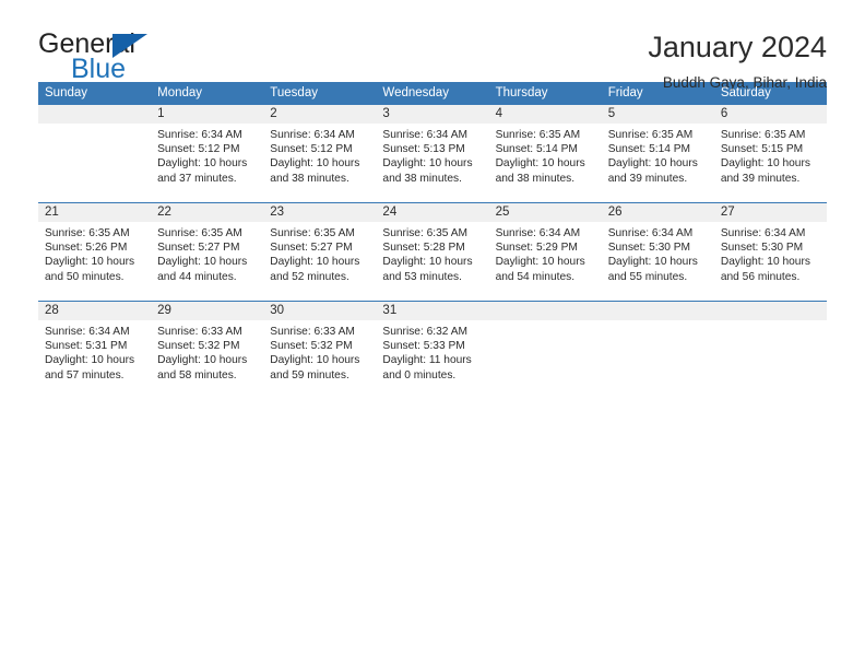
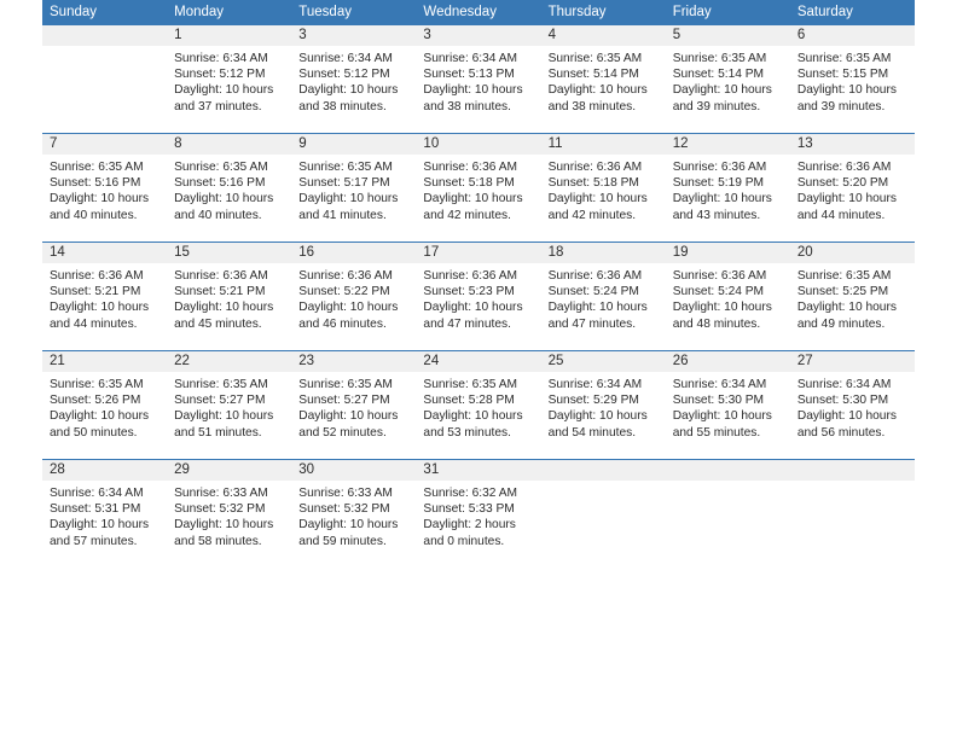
- General
- Blue
- January 2024
- Buddh Gaya, Bihar, India
  Sunday	Monday	Tuesday	Wednesday	Thursday	Friday	Saturday
- 	1Sunrise: 6:34 AMSunset: 5:12 PMDaylight: 10 hoursand 37 minutes.	2Sunrise: 6:34 AMSunset: 5:12 PMDaylight: 10 hoursand 38 minutes.	3Sunrise: 6:34 AMSunset: 5:13 PMDaylight: 10 hoursand 38 minutes.	4Sunrise: 6:35 AMSunset: 5:14 PMDaylight: 10 hoursand 38 minutes.	5Sunrise: 6:35 AMSunset: 5:14 PMDaylight: 10 hoursand 39 minutes.	6Sunrise: 6:35 AMSunset: 5:15 PMDaylight: 10 hoursand 39 minutes.
+ 	1Sunrise: 6:34 AMSunset: 5:12 PMDaylight: 10 hoursand 37 minutes.	3Sunrise: 6:34 AMSunset: 5:12 PMDaylight: 10 hoursand 38 minutes.	3Sunrise: 6:34 AMSunset: 5:13 PMDaylight: 10 hoursand 38 minutes.	4Sunrise: 6:35 AMSunset: 5:14 PMDaylight: 10 hoursand 38 minutes.	5Sunrise: 6:35 AMSunset: 5:14 PMDaylight: 10 hoursand 39 minutes.	6Sunrise: 6:35 AMSunset: 5:15 PMDaylight: 10 hoursand 39 minutes.
+ 7Sunrise: 6:35 AMSunset: 5:16 PMDaylight: 10 hoursand 40 minutes.	8Sunrise: 6:35 AMSunset: 5:16 PMDaylight: 10 hoursand 40 minutes.	9Sunrise: 6:35 AMSunset: 5:17 PMDaylight: 10 hoursand 41 minutes.	10Sunrise: 6:36 AMSunset: 5:18 PMDaylight: 10 hoursand 42 minutes.	11Sunrise: 6:36 AMSunset: 5:18 PMDaylight: 10 hoursand 42 minutes.	12Sunrise: 6:36 AMSunset: 5:19 PMDaylight: 10 hoursand 43 minutes.	13Sunrise: 6:36 AMSunset: 5:20 PMDaylight: 10 hoursand 44 minutes.
+ 14Sunrise: 6:36 AMSunset: 5:21 PMDaylight: 10 hoursand 44 minutes.	15Sunrise: 6:36 AMSunset: 5:21 PMDaylight: 10 hoursand 45 minutes.	16Sunrise: 6:36 AMSunset: 5:22 PMDaylight: 10 hoursand 46 minutes.	17Sunrise: 6:36 AMSunset: 5:23 PMDaylight: 10 hoursand 47 minutes.	18Sunrise: 6:36 AMSunset: 5:24 PMDaylight: 10 hoursand 47 minutes.	19Sunrise: 6:36 AMSunset: 5:24 PMDaylight: 10 hoursand 48 minutes.	20Sunrise: 6:35 AMSunset: 5:25 PMDaylight: 10 hoursand 49 minutes.
- 21Sunrise: 6:35 AMSunset: 5:26 PMDaylight: 10 hoursand 50 minutes.	22Sunrise: 6:35 AMSunset: 5:27 PMDaylight: 10 hoursand 44 minutes.	23Sunrise: 6:35 AMSunset: 5:27 PMDaylight: 10 hoursand 52 minutes.	24Sunrise: 6:35 AMSunset: 5:28 PMDaylight: 10 hoursand 53 minutes.	25Sunrise: 6:34 AMSunset: 5:29 PMDaylight: 10 hoursand 54 minutes.	26Sunrise: 6:34 AMSunset: 5:30 PMDaylight: 10 hoursand 55 minutes.	27Sunrise: 6:34 AMSunset: 5:30 PMDaylight: 10 hoursand 56 minutes.
+ 21Sunrise: 6:35 AMSunset: 5:26 PMDaylight: 10 hoursand 50 minutes.	22Sunrise: 6:35 AMSunset: 5:27 PMDaylight: 10 hoursand 51 minutes.	23Sunrise: 6:35 AMSunset: 5:27 PMDaylight: 10 hoursand 52 minutes.	24Sunrise: 6:35 AMSunset: 5:28 PMDaylight: 10 hoursand 53 minutes.	25Sunrise: 6:34 AMSunset: 5:29 PMDaylight: 10 hoursand 54 minutes.	26Sunrise: 6:34 AMSunset: 5:30 PMDaylight: 10 hoursand 55 minutes.	27Sunrise: 6:34 AMSunset: 5:30 PMDaylight: 10 hoursand 56 minutes.
- 28Sunrise: 6:34 AMSunset: 5:31 PMDaylight: 10 hoursand 57 minutes.	29Sunrise: 6:33 AMSunset: 5:32 PMDaylight: 10 hoursand 58 minutes.	30Sunrise: 6:33 AMSunset: 5:32 PMDaylight: 10 hoursand 59 minutes.	31Sunrise: 6:32 AMSunset: 5:33 PMDaylight: 11 hoursand 0 minutes.
+ 28Sunrise: 6:34 AMSunset: 5:31 PMDaylight: 10 hoursand 57 minutes.	29Sunrise: 6:33 AMSunset: 5:32 PMDaylight: 10 hoursand 58 minutes.	30Sunrise: 6:33 AMSunset: 5:32 PMDaylight: 10 hoursand 59 minutes.	31Sunrise: 6:32 AMSunset: 5:33 PMDaylight: 2 hoursand 0 minutes.
